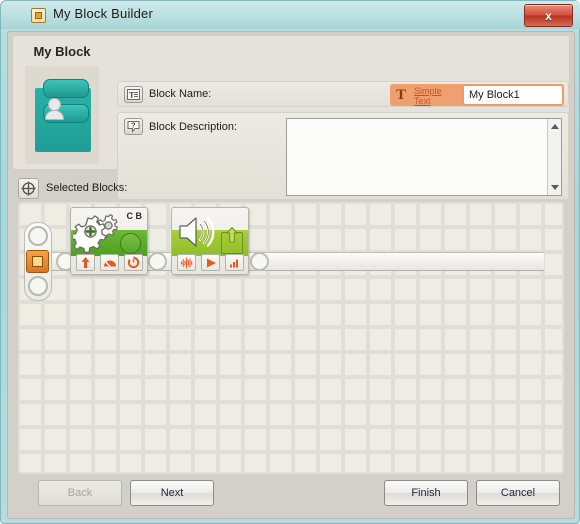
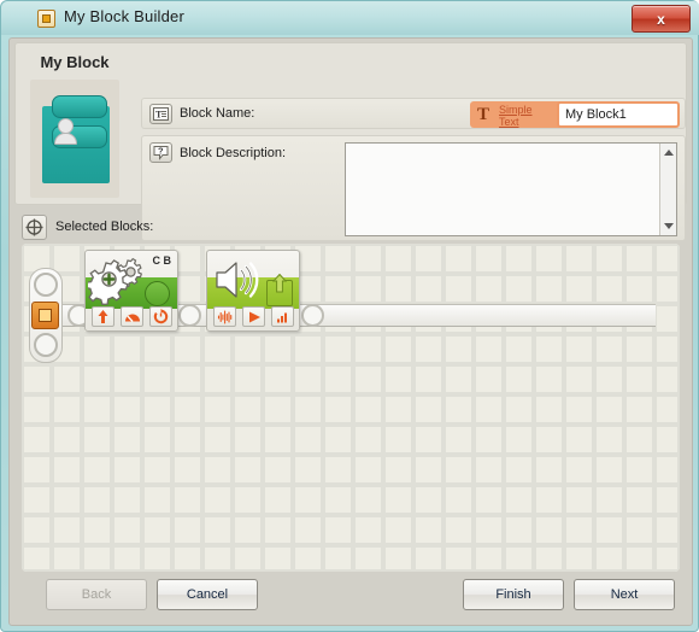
  My Block Builder
  x
  My Block
  T
  Block Name:
  T
  Simple
  Text
  My Block1
  ?
  Block Description:
  Selected Blocks:
  C B
  Back
- Next
+ Cancel
  Finish
- Cancel
+ Next
